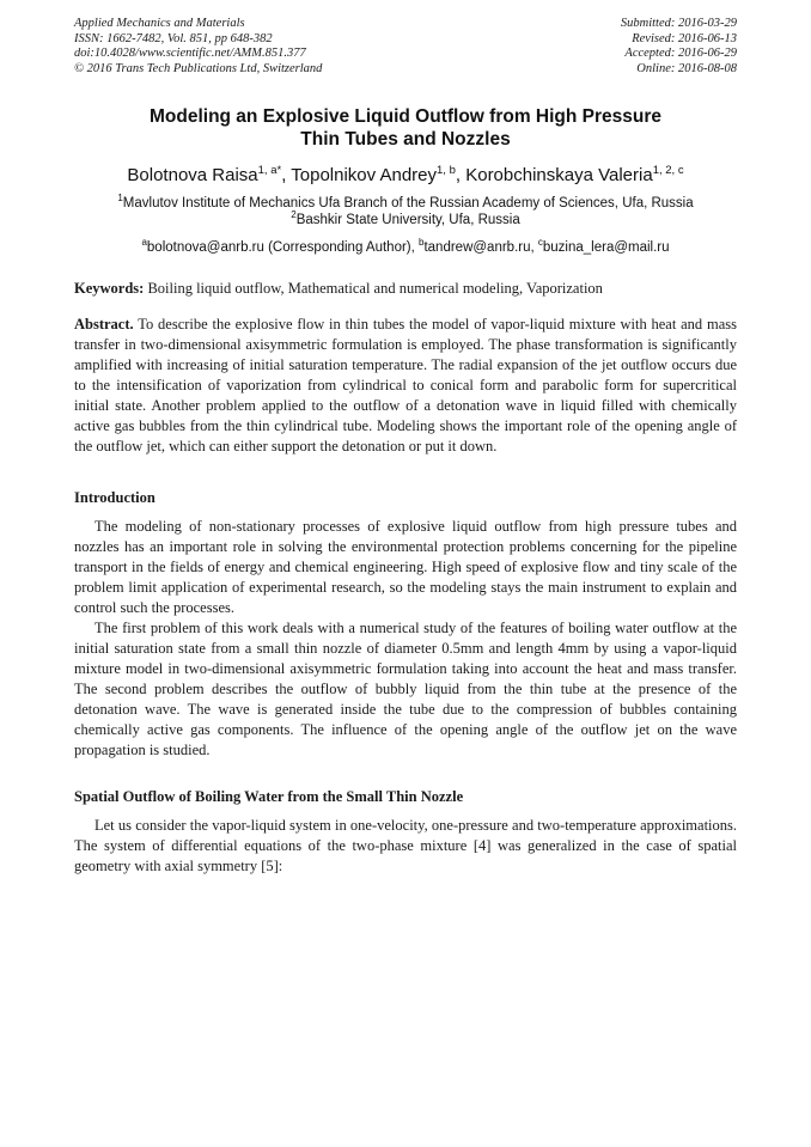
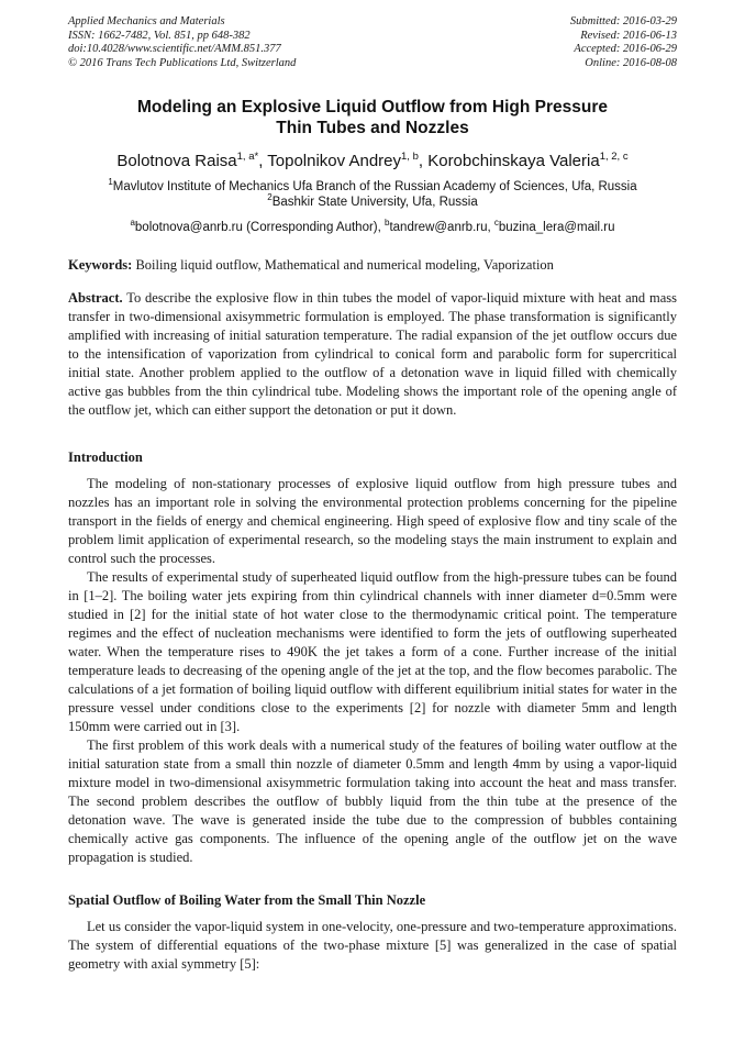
  Applied Mechanics and Materials
  ISSN: 1662-7482, Vol. 851, pp 648-382
  doi:10.4028/www.scientific.net/AMM.851.377
  © 2016 Trans Tech Publications Ltd, Switzerland
  Submitted: 2016-03-29
  Revised: 2016-06-13
  Accepted: 2016-06-29
  Online: 2016-08-08
  Modeling an Explosive Liquid Outflow from High Pressure
  Thin Tubes and Nozzles
  Bolotnova Raisa1, a*, Topolnikov Andrey1, b, Korobchinskaya Valeria1, 2, c
  1Mavlutov Institute of Mechanics Ufa Branch of the Russian Academy of Sciences, Ufa, Russia
  2Bashkir State University, Ufa, Russia
  abolotnova@anrb.ru (Corresponding Author), btandrew@anrb.ru, cbuzina_lera@mail.ru
  Keywords: Boiling liquid outflow, Mathematical and numerical modeling, Vaporization
  Abstract. To describe the explosive flow in thin tubes the model of vapor-liquid mixture with heat and mass transfer in two-dimensional axisymmetric formulation is employed. The phase transformation is significantly amplified with increasing of initial saturation temperature. The radial expansion of the jet outflow occurs due to the intensification of vaporization from cylindrical to conical form and parabolic form for supercritical initial state. Another problem applied to the outflow of a detonation wave in liquid filled with chemically active gas bubbles from the thin cylindrical tube. Modeling shows the important role of the opening angle of the outflow jet, which can either support the detonation or put it down.
  Introduction
  The modeling of non-stationary processes of explosive liquid outflow from high pressure tubes and nozzles has an important role in solving the environmental protection problems concerning for the pipeline transport in the fields of energy and chemical engineering. High speed of explosive flow and tiny scale of the problem limit application of experimental research, so the modeling stays the main instrument to explain and control such the processes.
+ The results of experimental study of superheated liquid outflow from the high-pressure tubes can be found in [1–2]. The boiling water jets expiring from thin cylindrical channels with inner diameter d=0.5mm were studied in [2] for the initial state of hot water close to the thermodynamic critical point. The temperature regimes and the effect of nucleation mechanisms were identified to form the jets of outflowing superheated water. When the temperature rises to 490K the jet takes a form of a cone. Further increase of the initial temperature leads to decreasing of the opening angle of the jet at the top, and the flow becomes parabolic. The calculations of a jet formation of boiling liquid outflow with different equilibrium initial states for water in the pressure vessel under conditions close to the experiments [2] for nozzle with diameter 5mm and length 150mm were carried out in [3].
  The first problem of this work deals with a numerical study of the features of boiling water outflow at the initial saturation state from a small thin nozzle of diameter 0.5mm and length 4mm by using a vapor-liquid mixture model in two-dimensional axisymmetric formulation taking into account the heat and mass transfer. The second problem describes the outflow of bubbly liquid from the thin tube at the presence of the detonation wave. The wave is generated inside the tube due to the compression of bubbles containing chemically active gas components. The influence of the opening angle of the outflow jet on the wave propagation is studied.
  Spatial Outflow of Boiling Water from the Small Thin Nozzle
- Let us consider the vapor-liquid system in one-velocity, one-pressure and two-temperature approximations. The system of differential equations of the two-phase mixture [4] was generalized in the case of spatial geometry with axial symmetry [5]:
+ Let us consider the vapor-liquid system in one-velocity, one-pressure and two-temperature approximations. The system of differential equations of the two-phase mixture [5] was generalized in the case of spatial geometry with axial symmetry [5]:
